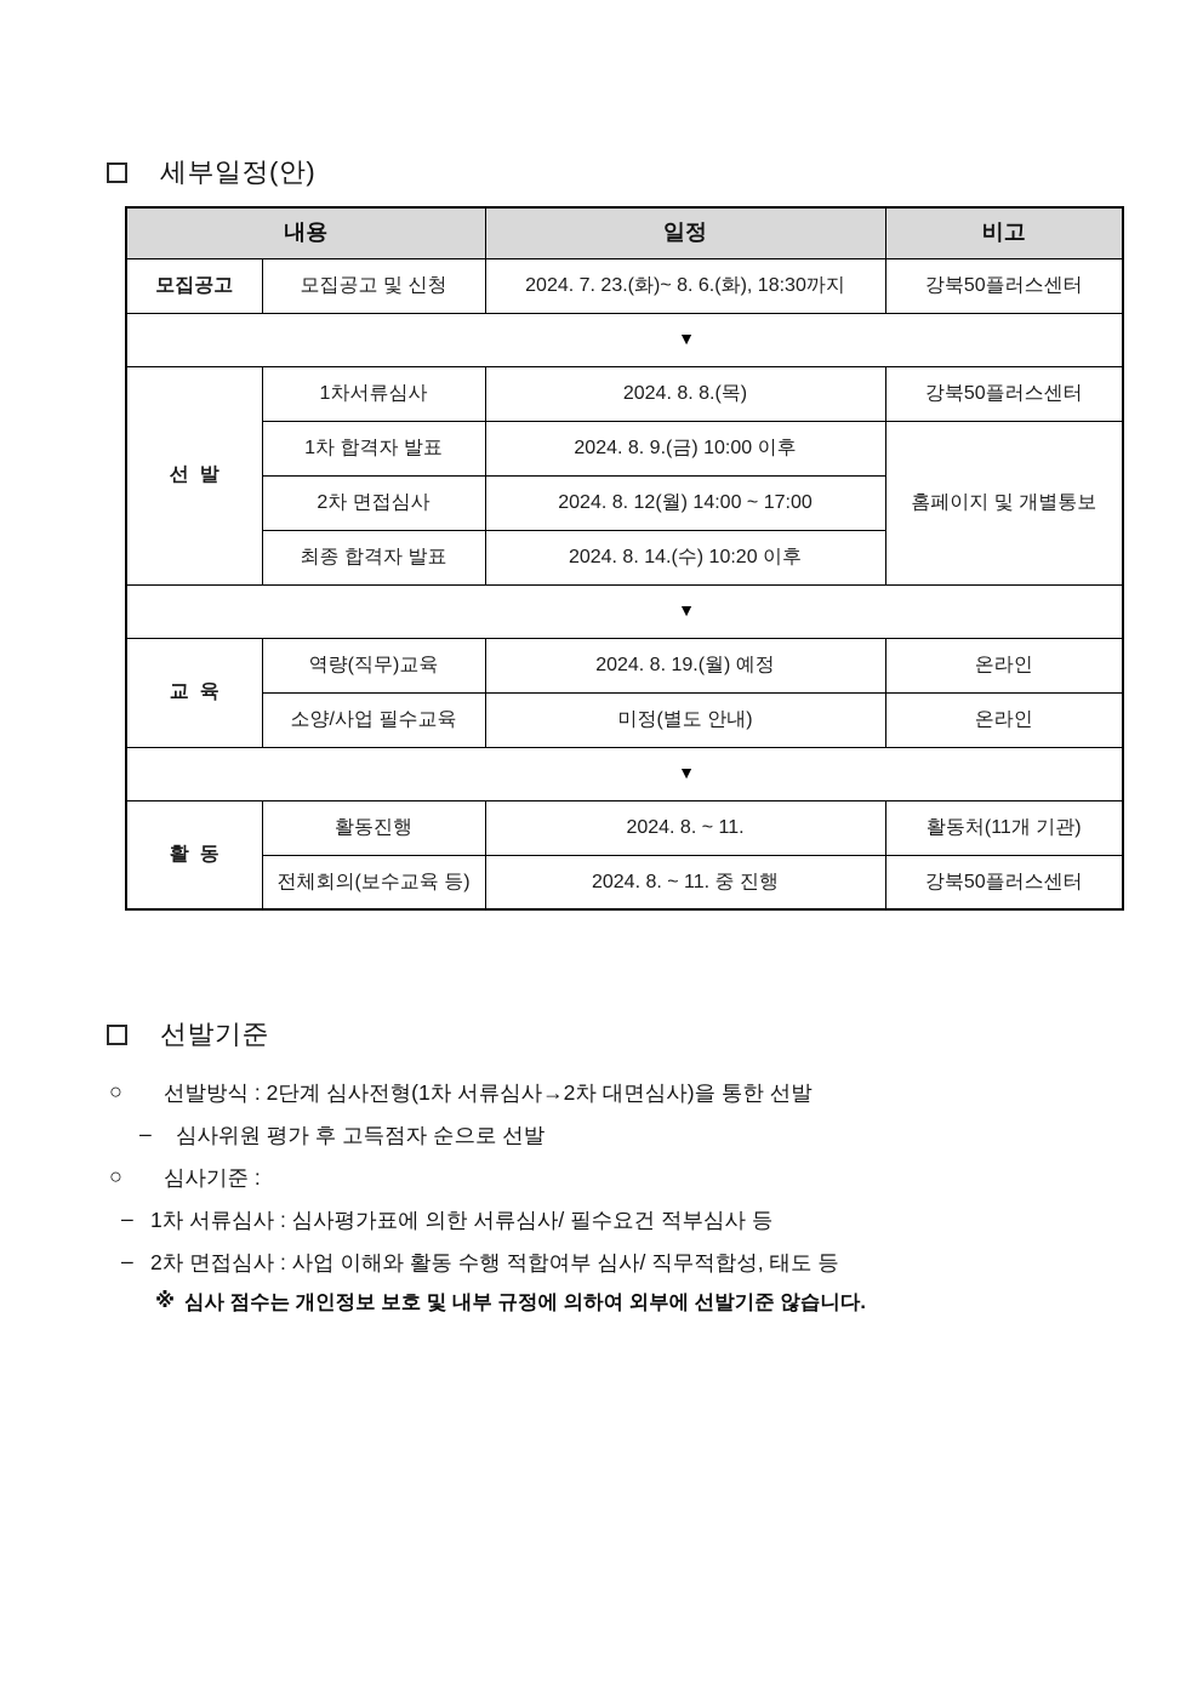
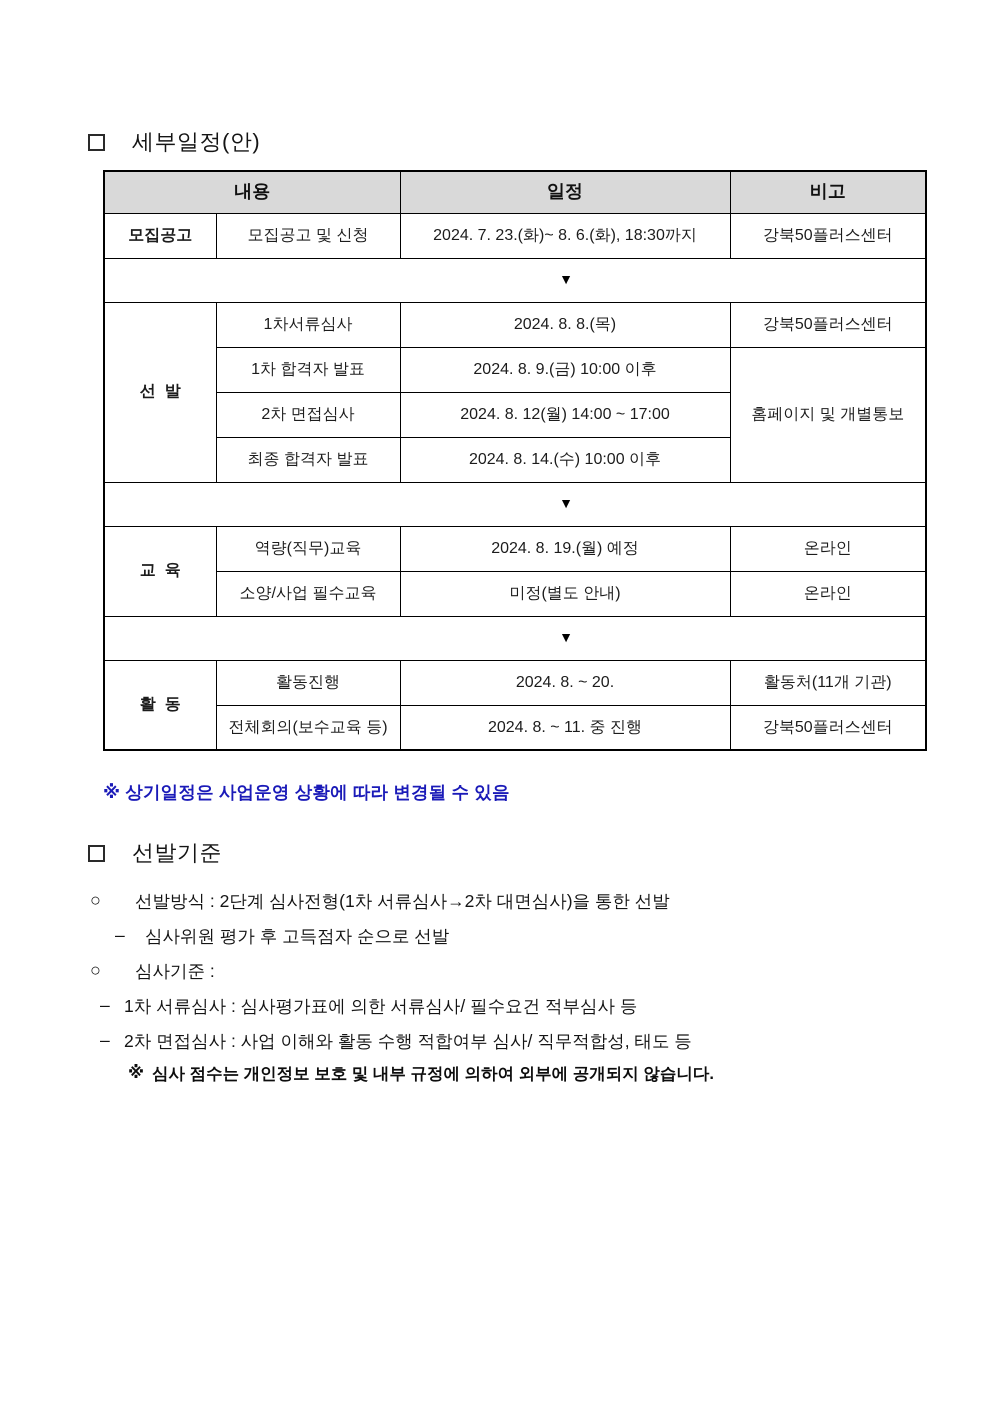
  세부일정(안)
  내용	일정	비고
  모집공고	모집공고 및 신청	2024. 7. 23.(화)~ 8. 6.(화), 18:30까지	강북50플러스센터
  ▼
  선 발	1차서류심사	2024. 8. 8.(목)	강북50플러스센터
  1차 합격자 발표	2024. 8. 9.(금) 10:00 이후	홈페이지 및 개별통보
  2차 면접심사	2024. 8. 12(월) 14:00 ~ 17:00
- 최종 합격자 발표	2024. 8. 14.(수) 10:20 이후
+ 최종 합격자 발표	2024. 8. 14.(수) 10:00 이후
  ▼
  교 육	역량(직무)교육	2024. 8. 19.(월) 예정	온라인
  소양/사업 필수교육	미정(별도 안내)	온라인
  ▼
- 활 동	활동진행	2024. 8. ~ 11.	활동처(11개 기관)
+ 활 동	활동진행	2024. 8. ~ 20.	활동처(11개 기관)
  전체회의(보수교육 등)	2024. 8. ~ 11. 중 진행	강북50플러스센터
+ ※ 상기일정은 사업운영 상황에 따라 변경될 수 있음
  선발기준
  ○
  선발방식 : 2단계 심사전형(1차 서류심사→2차 대면심사)을 통한 선발
  –
  심사위원 평가 후 고득점자 순으로 선발
  ○
  심사기준 :
  –
  1차 서류심사 : 심사평가표에 의한 서류심사/ 필수요건 적부심사 등
  –
  2차 면접심사 : 사업 이해와 활동 수행 적합여부 심사/ 직무적합성, 태도 등
  ※
- 심사 점수는 개인정보 보호 및 내부 규정에 의하여 외부에 선발기준 않습니다.
+ 심사 점수는 개인정보 보호 및 내부 규정에 의하여 외부에 공개되지 않습니다.
